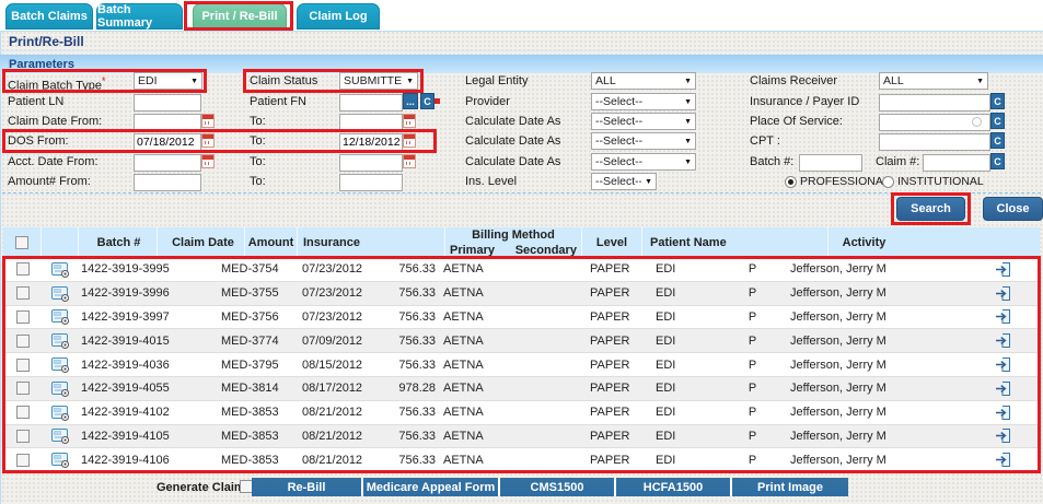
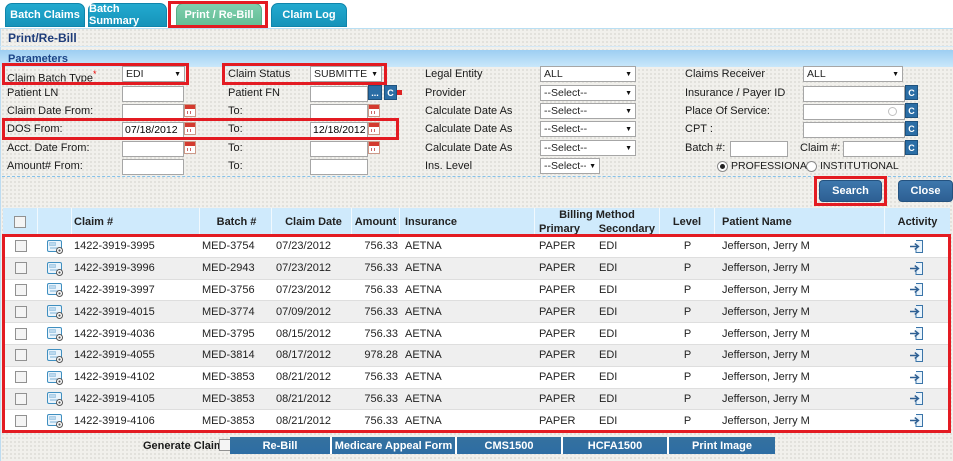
  Batch Claims
  Batch Summary
  Print / Re-Bill
  Claim Log
  Print/Re-Bill
  Parameters
  Claim Batch Type*
  EDI
  Claim Status
  SUBMITTE
  Legal Entity
  ALL
  Claims Receiver
  ALL
  Patient LN
  Patient FN
  ...
  C
  Provider
  --Select--
  Insurance / Payer ID
  C
  Claim Date From:
  To:
  Calculate Date As
  --Select--
  Place Of Service:
  C
  DOS From:
  07/18/2012
  To:
  12/18/2012
  Calculate Date As
  --Select--
  CPT :
  C
  Acct. Date From:
  To:
  Calculate Date As
  --Select--
  Batch #:
  Claim #:
  C
  Amount# From:
  To:
  Ins. Level
  --Select--
  PROFESSIONA
  INSTITUTIONAL
  Search
  Close
+ Claim #
  Batch #
  Claim Date
  Amount
  Insurance
  Billing Method
  Primary
  Secondary
  Level
  Patient Name
  Activity
  1422-3919-3995
  MED-3754
  07/23/2012
  756.33
  AETNA
  PAPER
  EDI
  P
  Jefferson, Jerry M
  1422-3919-3996
- MED-3755
+ MED-2943
  07/23/2012
  756.33
  AETNA
  PAPER
  EDI
  P
  Jefferson, Jerry M
  1422-3919-3997
  MED-3756
  07/23/2012
  756.33
  AETNA
  PAPER
  EDI
  P
  Jefferson, Jerry M
  1422-3919-4015
  MED-3774
  07/09/2012
  756.33
  AETNA
  PAPER
  EDI
  P
  Jefferson, Jerry M
  1422-3919-4036
  MED-3795
  08/15/2012
  756.33
  AETNA
  PAPER
  EDI
  P
  Jefferson, Jerry M
  1422-3919-4055
  MED-3814
  08/17/2012
  978.28
  AETNA
  PAPER
  EDI
  P
  Jefferson, Jerry M
  1422-3919-4102
  MED-3853
  08/21/2012
  756.33
  AETNA
  PAPER
  EDI
  P
  Jefferson, Jerry M
  1422-3919-4105
  MED-3853
  08/21/2012
  756.33
  AETNA
  PAPER
  EDI
  P
  Jefferson, Jerry M
  1422-3919-4106
  MED-3853
  08/21/2012
  756.33
  AETNA
  PAPER
  EDI
  P
  Jefferson, Jerry M
  Generate Clai
  Re-Bill
  Medicare Appeal Form
  CMS1500
  HCFA1500
  Print Image
